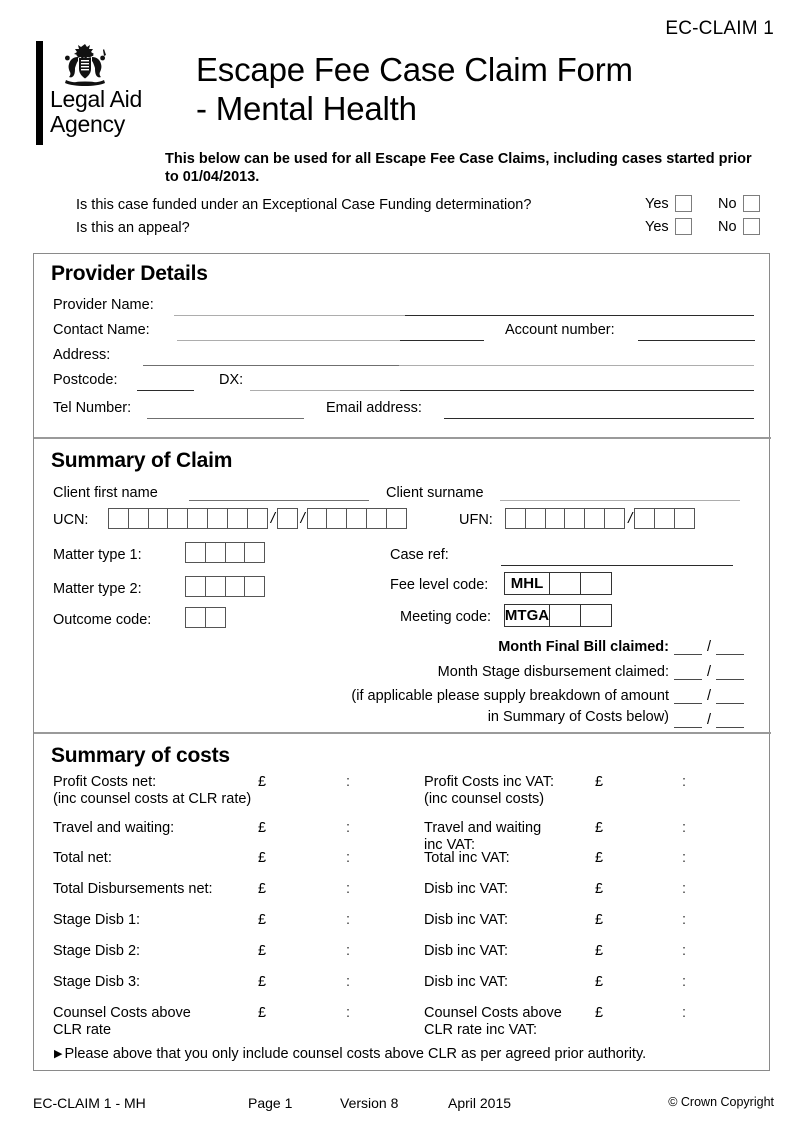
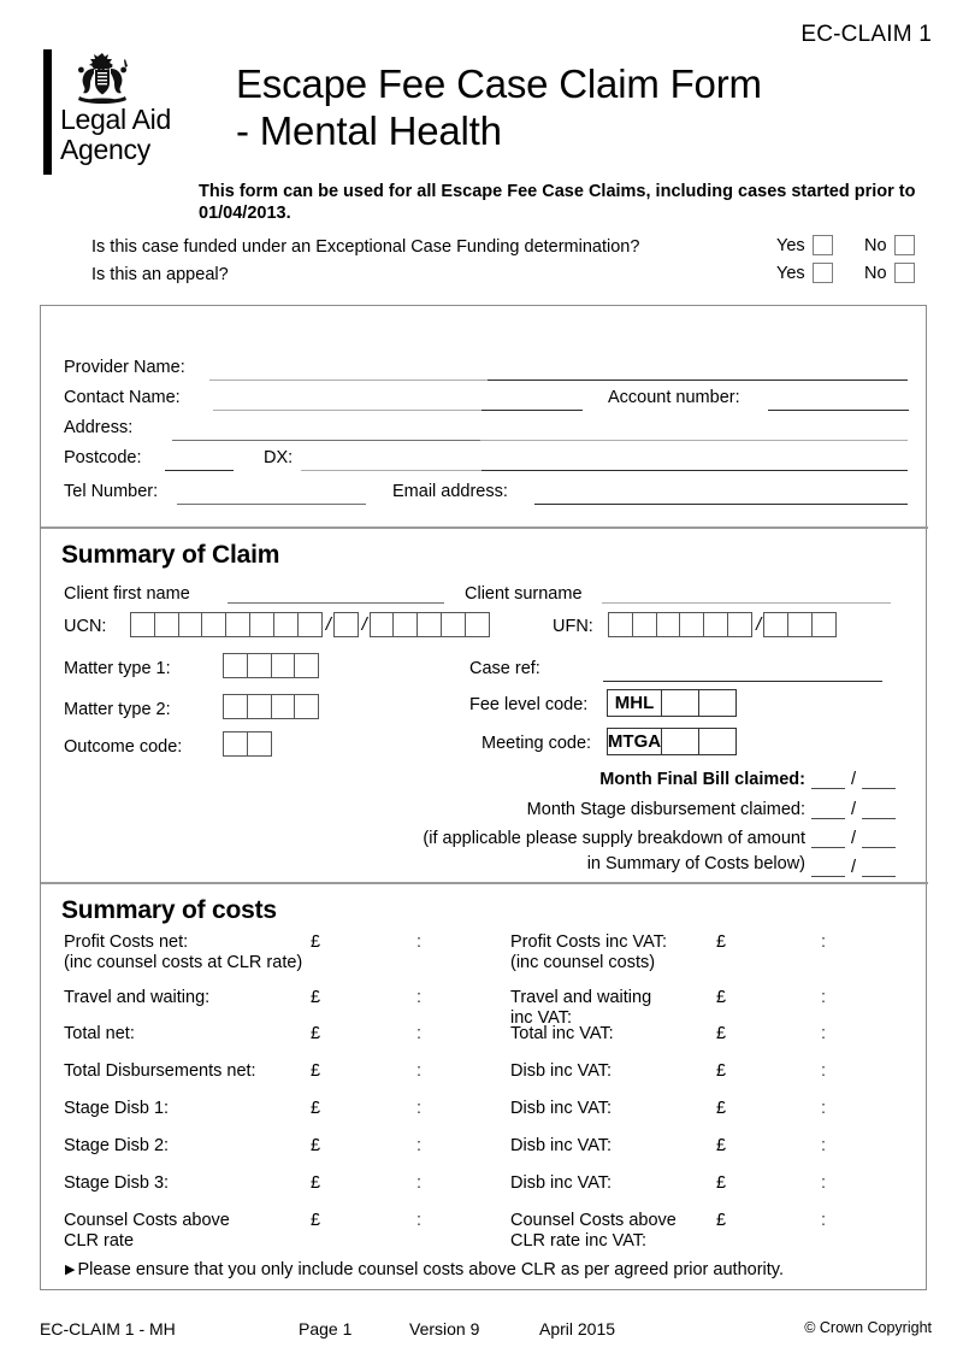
  EC-CLAIM 1
  Legal Aid
  Agency
  Escape Fee Case Claim Form
  - Mental Health
- This below can be used for all Escape Fee Case Claims, including cases started prior to 01/04/2013.
+ This form can be used for all Escape Fee Case Claims, including cases started prior to 01/04/2013.
  Is this case funded under an Exceptional Case Funding determination?
  Yes
  No
  Is this an appeal?
  Yes
  No
- Provider Details
  Provider Name:
  Contact Name:
  Account number:
  Address:
  Postcode:
  DX:
  Tel Number:
  Email address:
  Summary of Claim
  Client first name
  Client surname
  UCN:
  /
  /
  UFN:
  /
  Matter type 1:
  Matter type 2:
  Outcome code:
  Case ref:
  Fee level code:
  MHL
  Meeting code:
  MTGA
  Month Final Bill claimed:
  Month Stage disbursement claimed:
  (if applicable please supply breakdown of amount
  in Summary of Costs below)
  /
  /
  /
  /
  Summary of costs
  Profit Costs net:
  (inc counsel costs at CLR rate)
  £
  :
  Profit Costs inc VAT:
  (inc counsel costs)
  £
  :
  Travel and waiting:
  £
  :
  Travel and waiting
  inc VAT:
  £
  :
  Total net:
  £
  :
  Total inc VAT:
  £
  :
  Total Disbursements net:
  £
  :
  Disb inc VAT:
  £
  :
  Stage Disb 1:
  £
  :
  Disb inc VAT:
  £
  :
  Stage Disb 2:
  £
  :
  Disb inc VAT:
  £
  :
  Stage Disb 3:
  £
  :
  Disb inc VAT:
  £
  :
  Counsel Costs above
  CLR rate
  £
  :
  Counsel Costs above
  CLR rate inc VAT:
  £
  :
- ▶ Please above that you only include counsel costs above CLR as per agreed prior authority.
+ ▶ Please ensure that you only include counsel costs above CLR as per agreed prior authority.
  EC-CLAIM 1 - MH
  Page 1
- Version 8
+ Version 9
  April 2015
  © Crown Copyright
